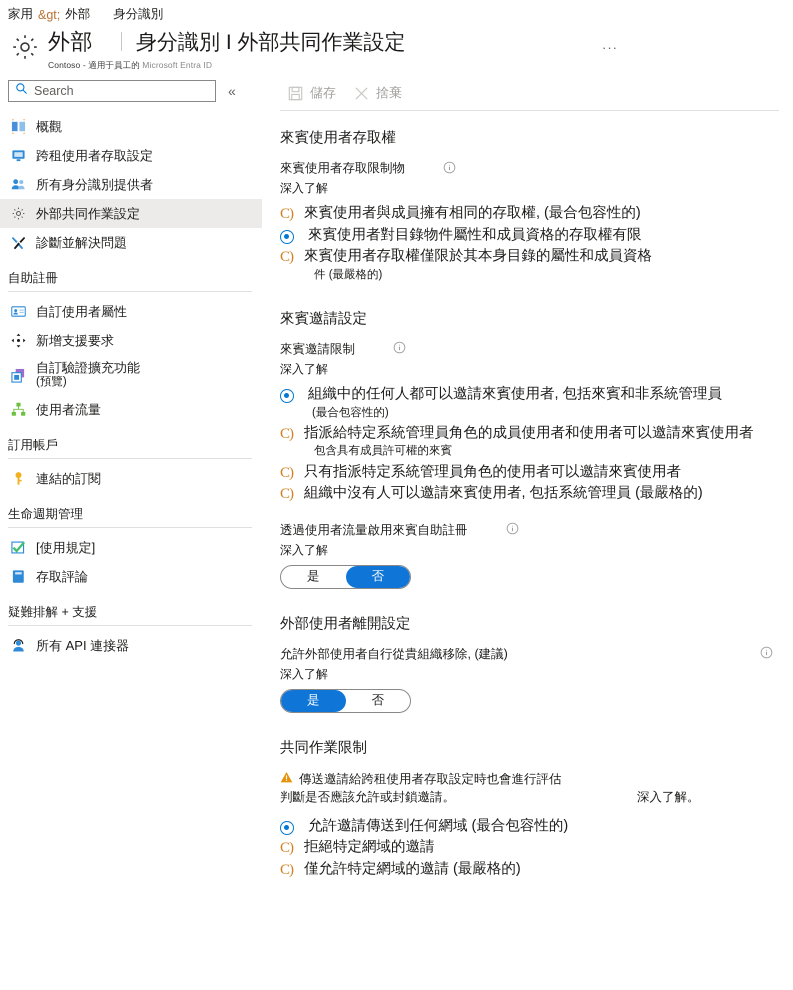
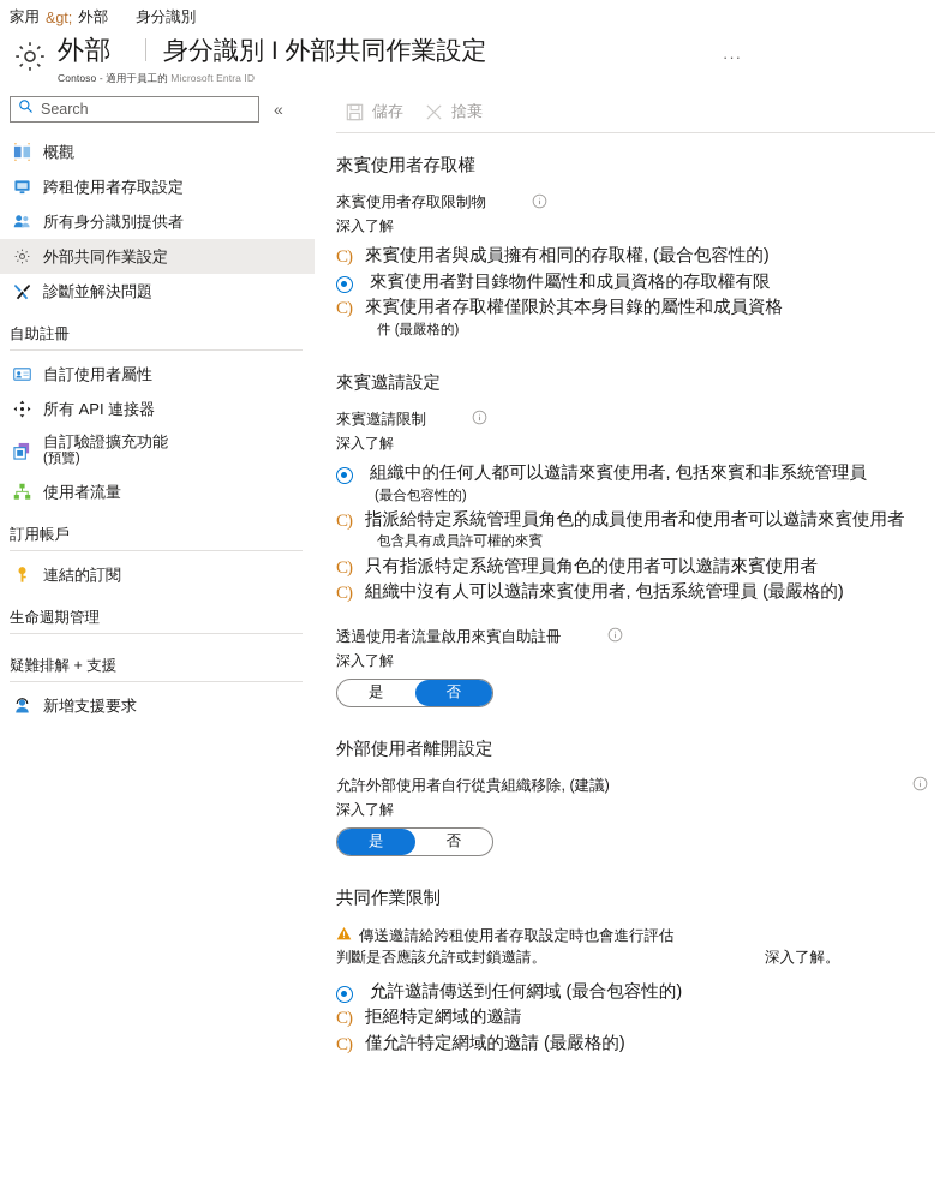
  家用
  &gt;
  外部
  身分識別
  外部
  身分識別 I 外部共同作業設定
  Contoso - 適用于員工的 Microsoft Entra ID
  ···
  Search
  «
  概觀
  跨租使用者存取設定
  所有身分識別提供者
  外部共同作業設定
  診斷並解決問題
  自助註冊
  自訂使用者屬性
- 新增支援要求
+ 所有 API 連接器
  自訂驗證擴充功能
  (預覽)
  使用者流量
  訂用帳戶
  連結的訂閱
  生命週期管理
- [使用規定]
- 存取評論
  疑難排解 + 支援
- 所有 API 連接器
+ 新增支援要求
  儲存
  捨棄
  來賓使用者存取權
  來賓使用者存取限制物
  深入了解
  C)
  來賓使用者與成員擁有相同的存取權, (最合包容性的)
  來賓使用者對目錄物件屬性和成員資格的存取權有限
  C)
  來賓使用者存取權僅限於其本身目錄的屬性和成員資格
  件 (最嚴格的)
  來賓邀請設定
  來賓邀請限制
  深入了解
  組織中的任何人都可以邀請來賓使用者, 包括來賓和非系統管理員
  (最合包容性的)
  C)
  指派給特定系統管理員角色的成員使用者和使用者可以邀請來賓使用者
  包含具有成員許可權的來賓
  C)
  只有指派特定系統管理員角色的使用者可以邀請來賓使用者
  C)
  組織中沒有人可以邀請來賓使用者, 包括系統管理員 (最嚴格的)
  透過使用者流量啟用來賓自助註冊
  深入了解
  是
  否
  外部使用者離開設定
  允許外部使用者自行從貴組織移除, (建議)
  深入了解
  是
  否
  共同作業限制
  傳送邀請給跨租使用者存取設定時也會進行評估
  判斷是否應該允許或封鎖邀請。
  深入了解。
  允許邀請傳送到任何網域 (最合包容性的)
  C)
  拒絕特定網域的邀請
  C)
  僅允許特定網域的邀請 (最嚴格的)
